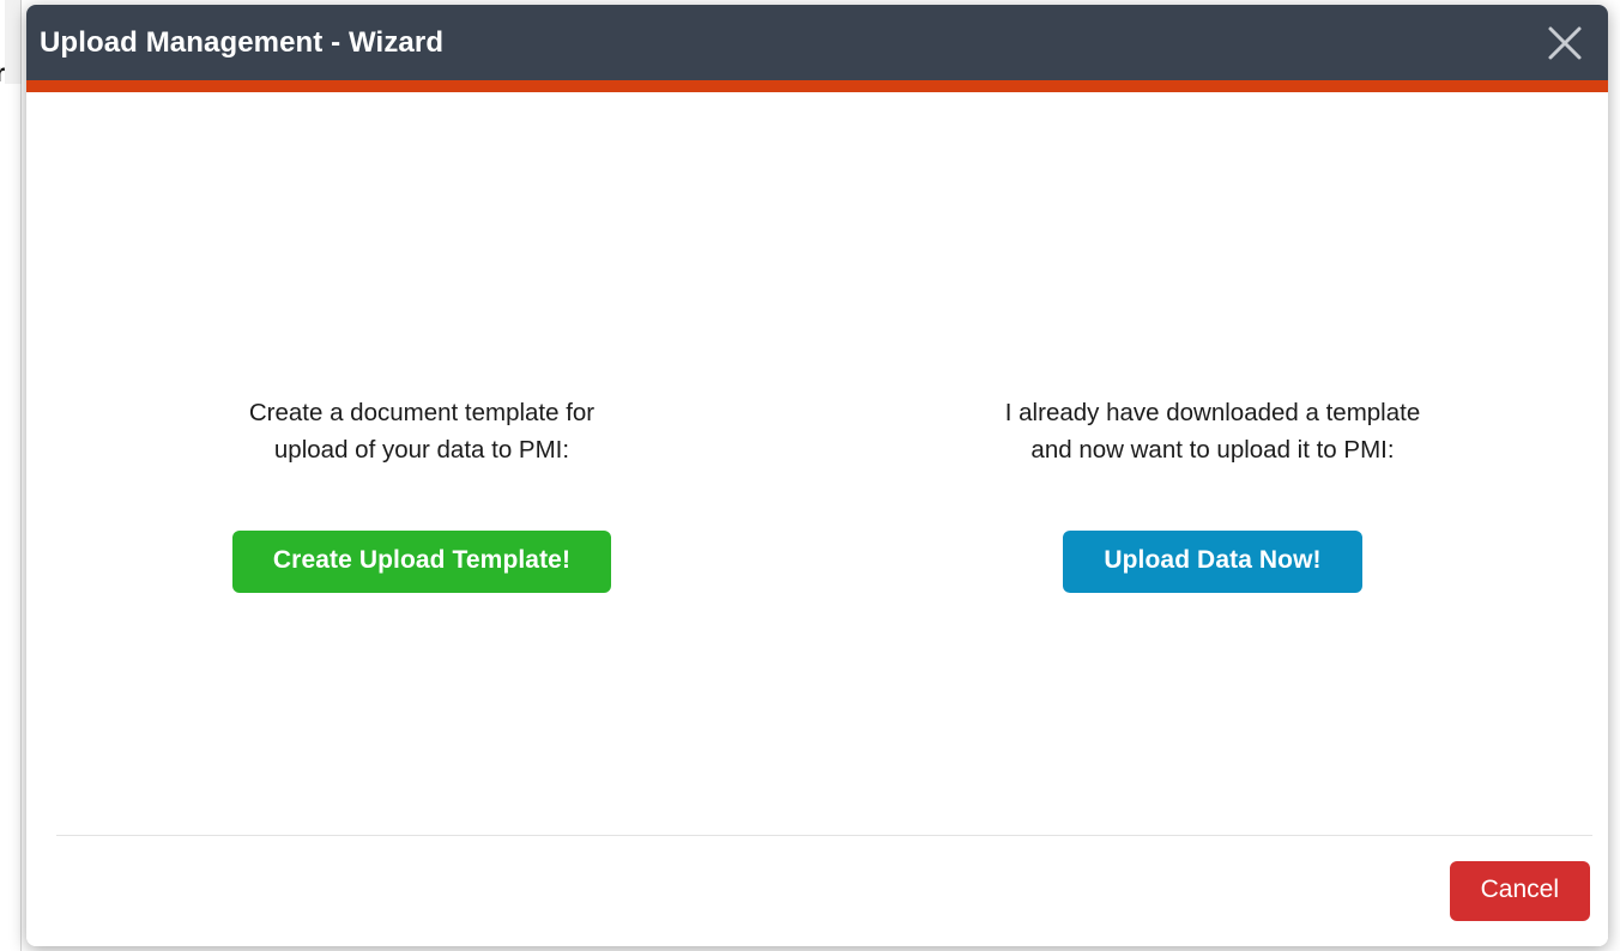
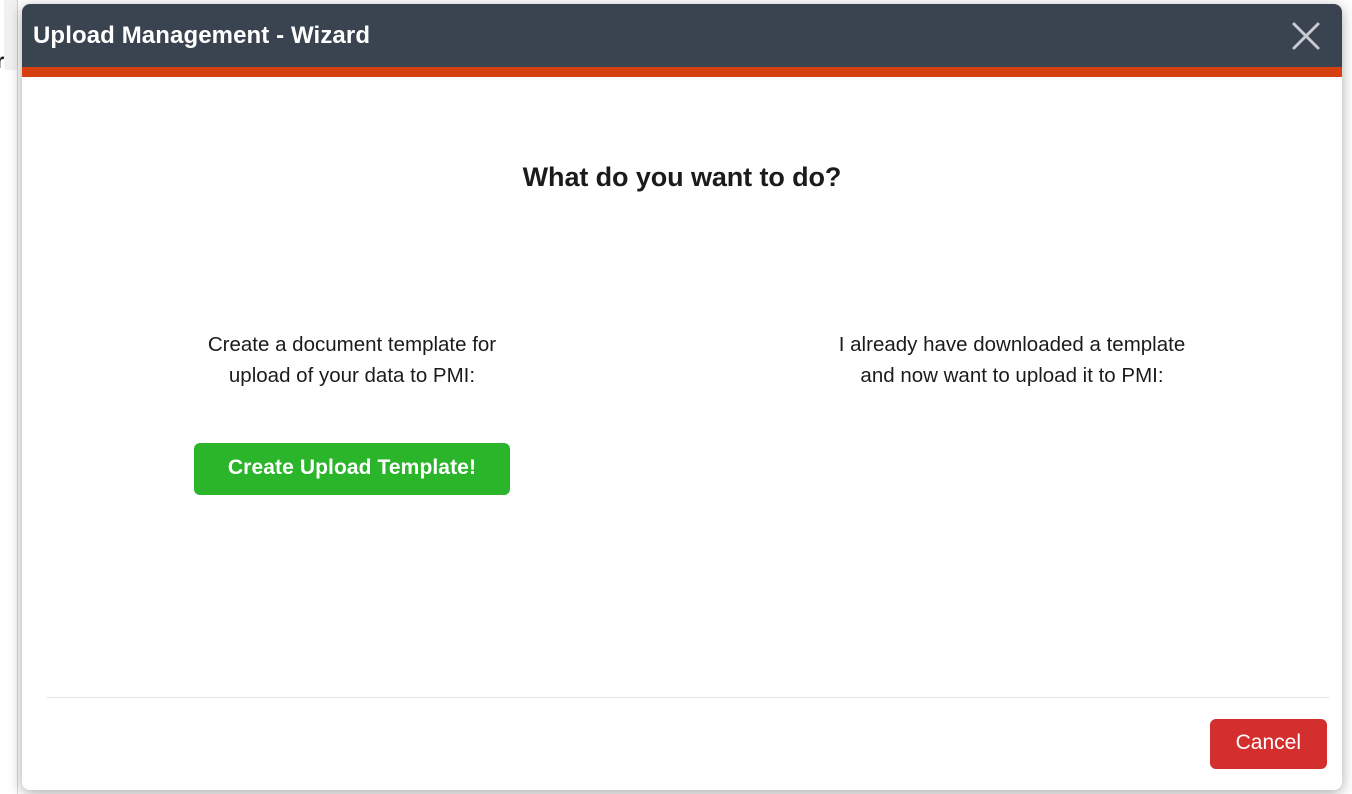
  Upload Management - Wizard
+ What do you want to do?
  Create a document template for
  upload of your data to PMI:
  Create Upload Template!
  I already have downloaded a template
  and now want to upload it to PMI:
- Upload Data Now!
  Cancel
